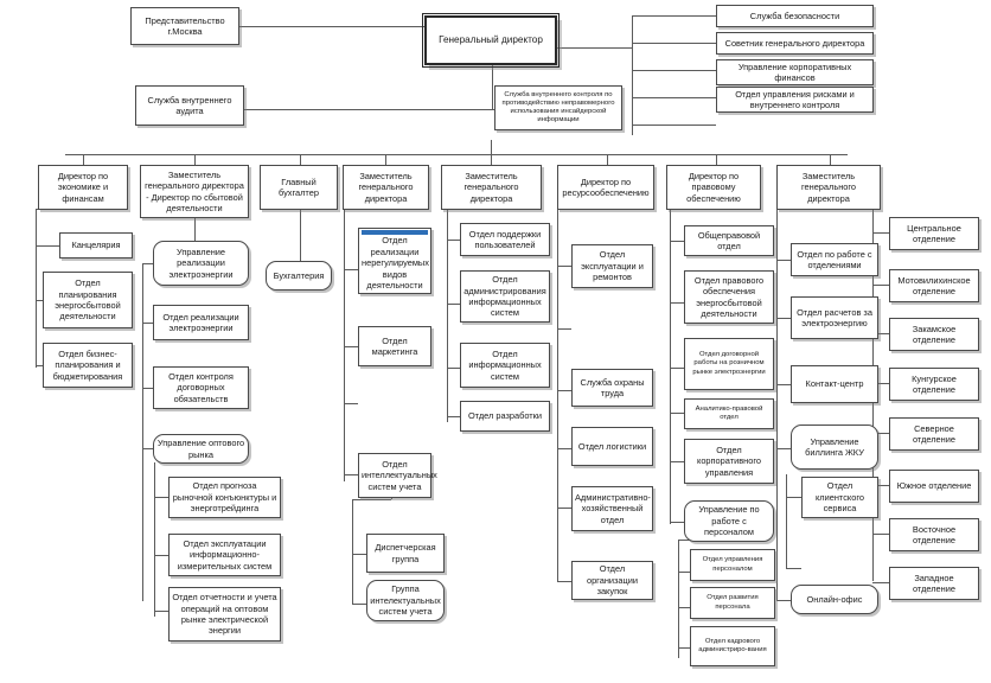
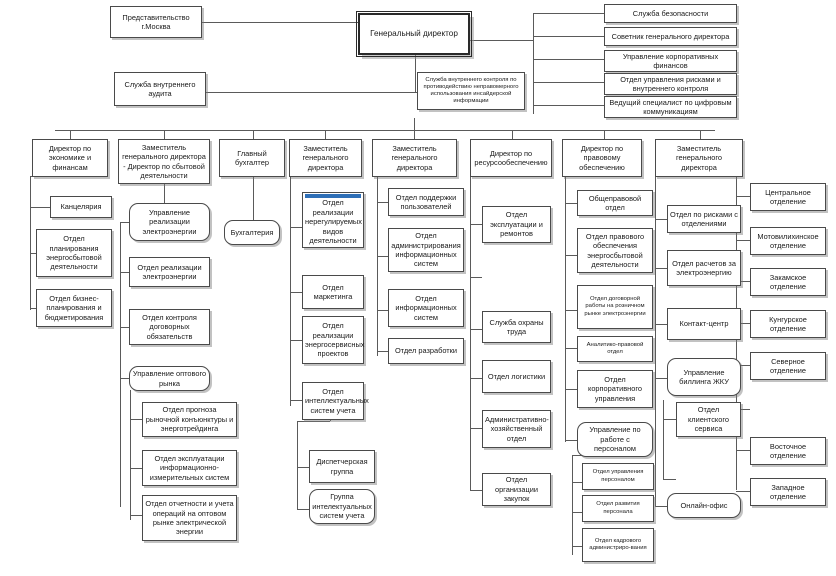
  Генеральный директор
  Представительство г.Москва
  Служба внутреннего аудита
  Служба безопасности
  Советник генерального директора
  Управление корпоративных финансов
  Отдел управления рисками и внутреннего контроля
+ Ведущий специалист по цифровым коммуникациям
  Директор по экономике и финансам
  Заместитель генерального директора - Директор по сбытовой деятельности
  Главный бухгалтер
  Заместитель генерального директора
  Заместитель генерального директора
  Директор по ресурсообеспечению
  Директор по правовому обеспечению
  Заместитель генерального директора
  Канцелярия
  Отдел планирования энергосбытовой деятельности
  Отдел бизнес-планирования и бюджетирования
  Управление реализации электроэнергии
  Отдел реализации электроэнергии
  Отдел контроля договорных обязательств
  Управление оптового рынка
  Отдел прогноза рыночной конъюнктуры и энерготрейдинга
  Отдел эксплуатации информационно-измерительных систем
  Отдел отчетности и учета операций на оптовом рынке электрической энергии
  Бухгалтерия
  Отдел реализации нерегулируемых видов деятельности
  Отдел маркетинга
+ Отдел реализации энергосервисных проектов
  Отдел интеллектуальных систем учета
  Диспетчерская группа
  Группа интелектуальных систем учета
  Отдел поддержки пользователей
  Отдел администрирования информационных систем
  Отдел информационных систем
  Отдел разработки
  Отдел эксплуатации и ремонтов
  Служба охраны труда
  Отдел логистики
  Административно-хозяйственный отдел
  Отдел организации закупок
  Общеправовой отдел
  Отдел правового обеспечения энергосбытовой деятельности
  Отдел корпоративного управления
  Управление по работе с персоналом
- Отдел по работе с отделениями
+ Отдел по рисками с отделениями
  Отдел расчетов за электроэнергию
  Контакт-центр
  Управление биллинга ЖКУ
  Отдел клиентского сервиса
  Онлайн-офис
  Центральное отделение
  Мотовилихинское отделение
  Закамское отделение
  Кунгурское отделение
  Северное отделение
- Южное отделение
  Восточное отделение
  Западное отделение
